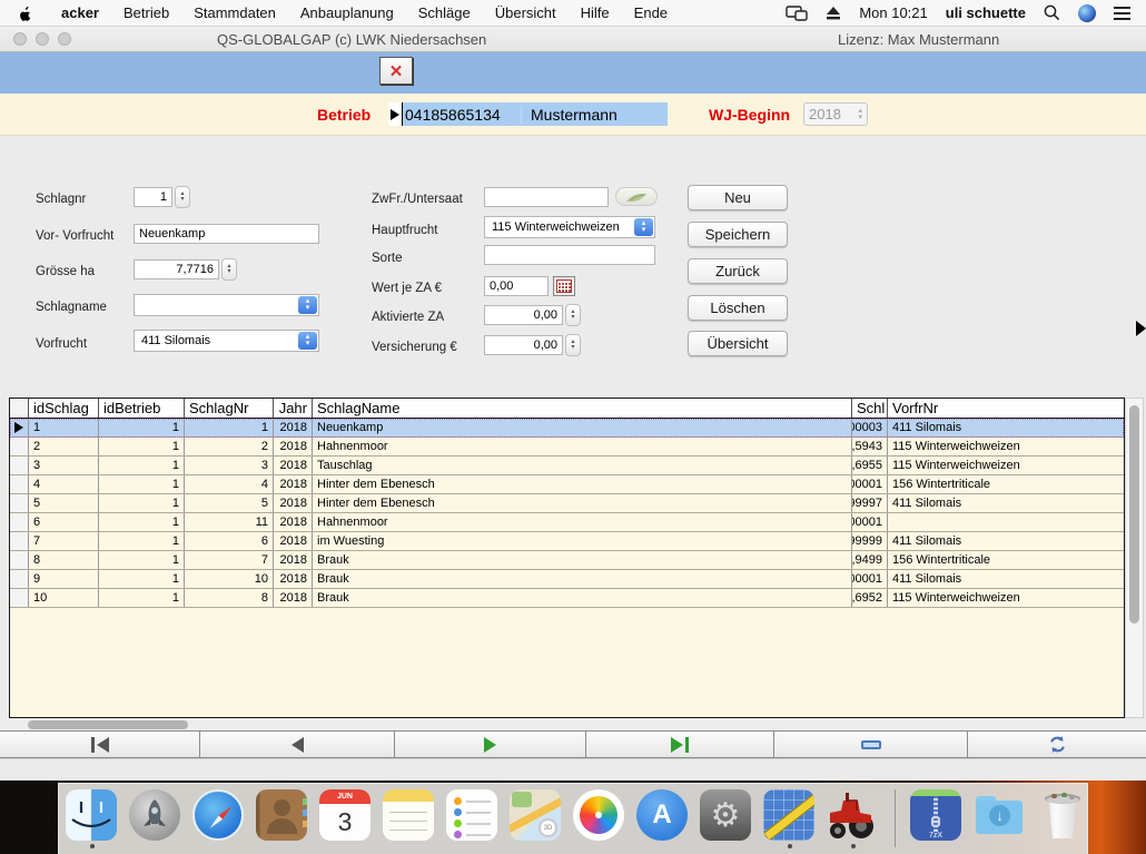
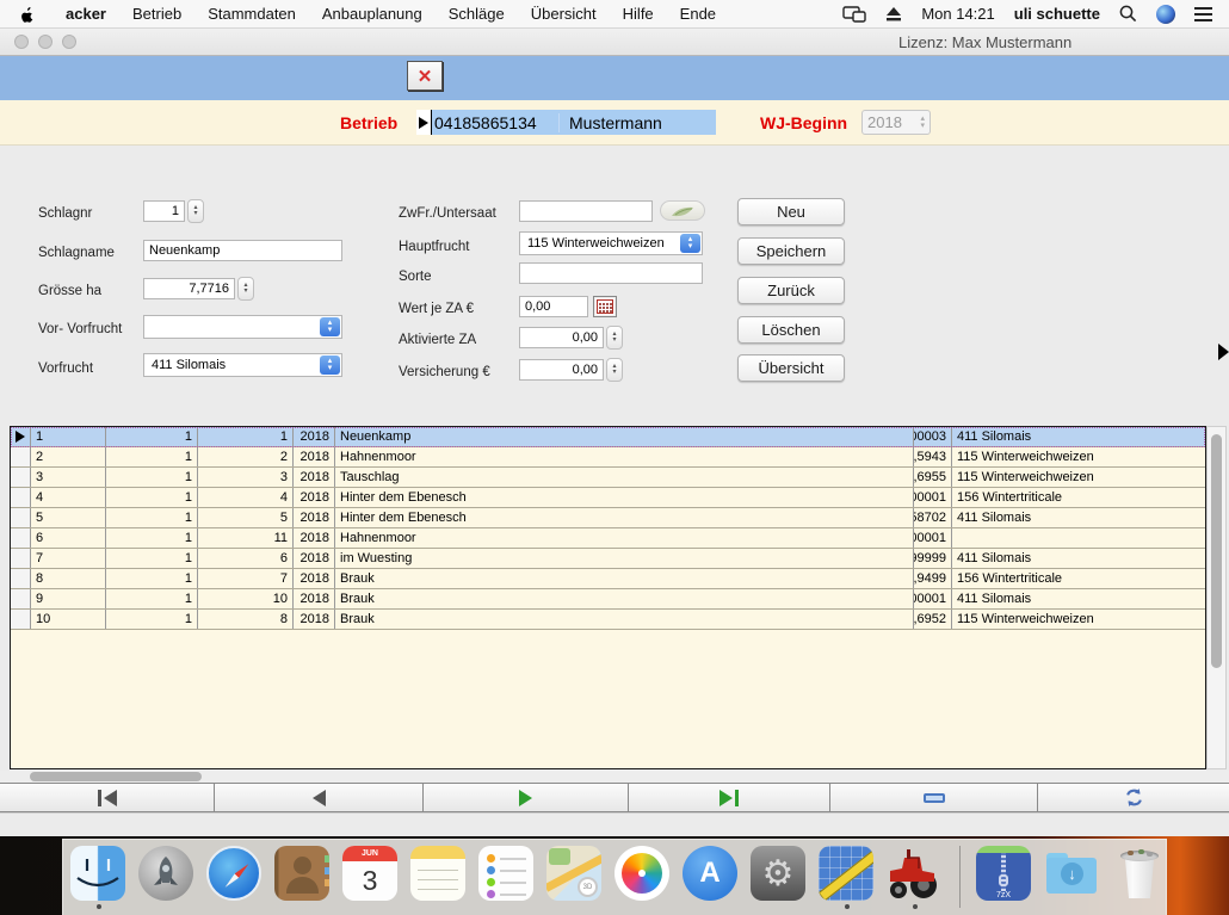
  acker
  Betrieb
  Stammdaten
  Anbauplanung
  Schläge
  Übersicht
  Hilfe
  Ende
- Mon 10:21
+ Mon 14:21
  uli schuette
- QS-GLOBALGAP (c) LWK Niedersachsen
  Lizenz: Max Mustermann
  ✕
  Betrieb
  04185865134
  Mustermann
  WJ-Beginn
  2018
  Schlagnr
  1
- Vor- Vorfrucht
+ Schlagname
  Neuenkamp
  Grösse ha
  7,7716
- Schlagname
+ Vor- Vorfrucht
  Vorfrucht
  411 Silomais
  ZwFr./Untersaat
  Hauptfrucht
  115 Winterweichweizen
  Sorte
  Wert je ZA €
  0,00
  Aktivierte ZA
  0,00
  Versicherung €
  0,00
  Neu
  Speichern
  Zurück
  Löschen
  Übersicht
- idSchlag
- idBetrieb
- SchlagNr
- Jahr
- SchlagName
- Schl
- VorfrNr
  1
  1
  1
  2018
  Neuenkamp
  00003
  411 Silomais
  2
  1
  2
  2018
  Hahnenmoor
  ,5943
  115 Winterweichweizen
  3
  1
  3
  2018
  Tauschlag
  ,6955
  115 Winterweichweizen
  4
  1
  4
  2018
  Hinter dem Ebenesch
  00001
  156 Wintertriticale
  5
  1
  5
  2018
  Hinter dem Ebenesch
- 99997
+ 58702
  411 Silomais
  6
  1
  11
  2018
  Hahnenmoor
  00001
  7
  1
  6
  2018
  im Wuesting
  99999
  411 Silomais
  8
  1
  7
  2018
  Brauk
  ,9499
  156 Wintertriticale
  9
  1
  10
  2018
  Brauk
  00001
  411 Silomais
  10
  1
  8
  2018
  Brauk
  ,6952
  115 Winterweichweizen
  3
  A
  ⚙
  ↓
